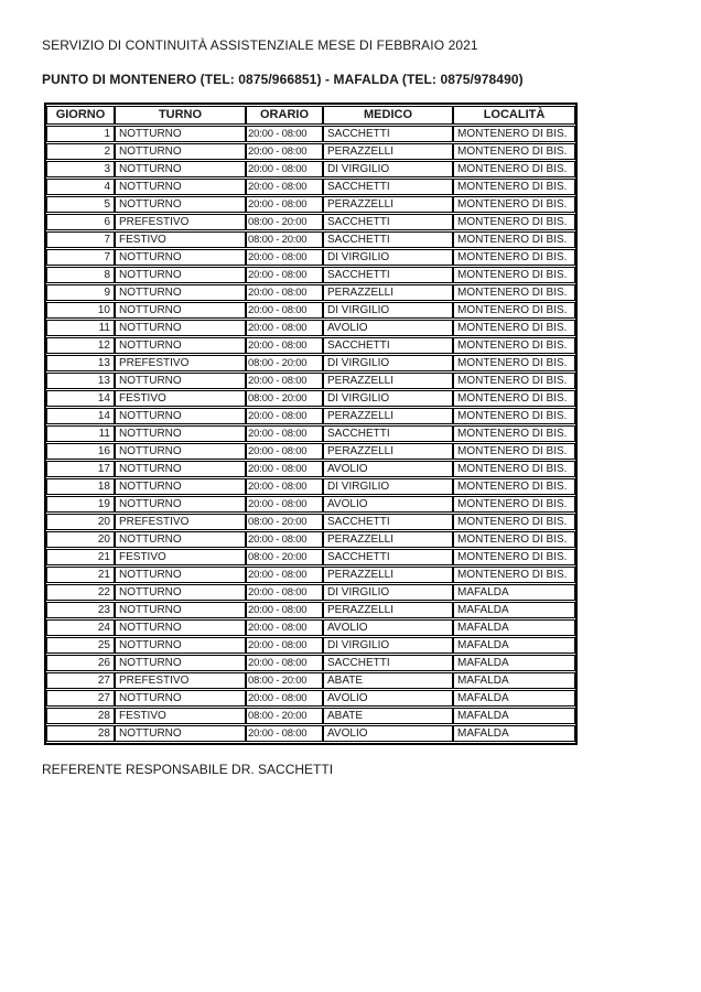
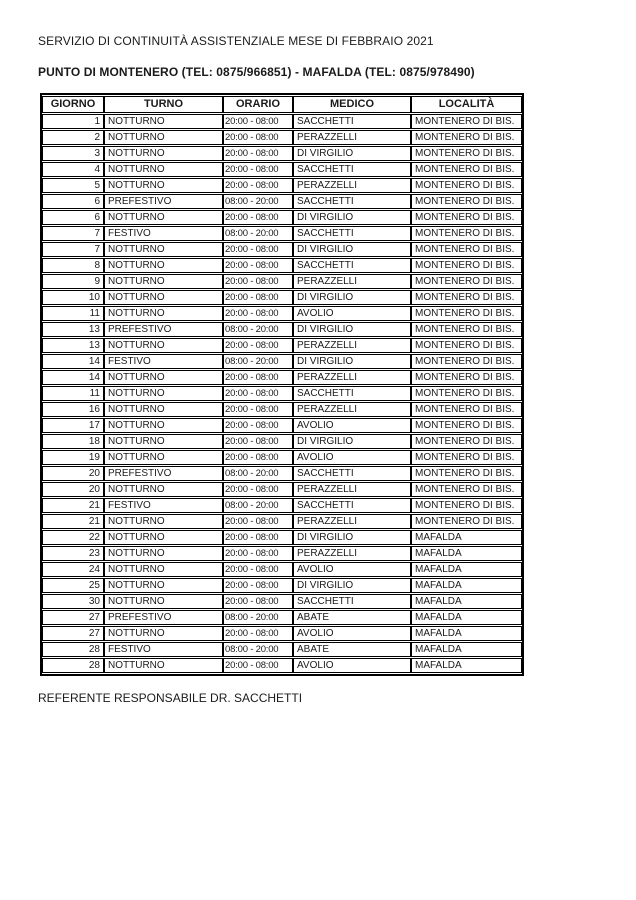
  SERVIZIO DI CONTINUITÀ ASSISTENZIALE MESE DI FEBBRAIO 2021
  PUNTO DI MONTENERO (TEL: 0875/966851) - MAFALDA (TEL: 0875/978490)
  GIORNO	TURNO	ORARIO	MEDICO	LOCALITÀ
  1	NOTTURNO	20:00 - 08:00	SACCHETTI	MONTENERO DI BIS.
  2	NOTTURNO	20:00 - 08:00	PERAZZELLI	MONTENERO DI BIS.
  3	NOTTURNO	20:00 - 08:00	DI VIRGILIO	MONTENERO DI BIS.
  4	NOTTURNO	20:00 - 08:00	SACCHETTI	MONTENERO DI BIS.
  5	NOTTURNO	20:00 - 08:00	PERAZZELLI	MONTENERO DI BIS.
  6	PREFESTIVO	08:00 - 20:00	SACCHETTI	MONTENERO DI BIS.
+ 6	NOTTURNO	20:00 - 08:00	DI VIRGILIO	MONTENERO DI BIS.
  7	FESTIVO	08:00 - 20:00	SACCHETTI	MONTENERO DI BIS.
  7	NOTTURNO	20:00 - 08:00	DI VIRGILIO	MONTENERO DI BIS.
  8	NOTTURNO	20:00 - 08:00	SACCHETTI	MONTENERO DI BIS.
  9	NOTTURNO	20:00 - 08:00	PERAZZELLI	MONTENERO DI BIS.
  10	NOTTURNO	20:00 - 08:00	DI VIRGILIO	MONTENERO DI BIS.
  11	NOTTURNO	20:00 - 08:00	AVOLIO	MONTENERO DI BIS.
- 12	NOTTURNO	20:00 - 08:00	SACCHETTI	MONTENERO DI BIS.
  13	PREFESTIVO	08:00 - 20:00	DI VIRGILIO	MONTENERO DI BIS.
  13	NOTTURNO	20:00 - 08:00	PERAZZELLI	MONTENERO DI BIS.
  14	FESTIVO	08:00 - 20:00	DI VIRGILIO	MONTENERO DI BIS.
  14	NOTTURNO	20:00 - 08:00	PERAZZELLI	MONTENERO DI BIS.
  11	NOTTURNO	20:00 - 08:00	SACCHETTI	MONTENERO DI BIS.
  16	NOTTURNO	20:00 - 08:00	PERAZZELLI	MONTENERO DI BIS.
  17	NOTTURNO	20:00 - 08:00	AVOLIO	MONTENERO DI BIS.
  18	NOTTURNO	20:00 - 08:00	DI VIRGILIO	MONTENERO DI BIS.
  19	NOTTURNO	20:00 - 08:00	AVOLIO	MONTENERO DI BIS.
  20	PREFESTIVO	08:00 - 20:00	SACCHETTI	MONTENERO DI BIS.
  20	NOTTURNO	20:00 - 08:00	PERAZZELLI	MONTENERO DI BIS.
  21	FESTIVO	08:00 - 20:00	SACCHETTI	MONTENERO DI BIS.
  21	NOTTURNO	20:00 - 08:00	PERAZZELLI	MONTENERO DI BIS.
  22	NOTTURNO	20:00 - 08:00	DI VIRGILIO	MAFALDA
  23	NOTTURNO	20:00 - 08:00	PERAZZELLI	MAFALDA
  24	NOTTURNO	20:00 - 08:00	AVOLIO	MAFALDA
  25	NOTTURNO	20:00 - 08:00	DI VIRGILIO	MAFALDA
- 26	NOTTURNO	20:00 - 08:00	SACCHETTI	MAFALDA
+ 30	NOTTURNO	20:00 - 08:00	SACCHETTI	MAFALDA
  27	PREFESTIVO	08:00 - 20:00	ABATE	MAFALDA
  27	NOTTURNO	20:00 - 08:00	AVOLIO	MAFALDA
  28	FESTIVO	08:00 - 20:00	ABATE	MAFALDA
  28	NOTTURNO	20:00 - 08:00	AVOLIO	MAFALDA
  REFERENTE RESPONSABILE DR. SACCHETTI
